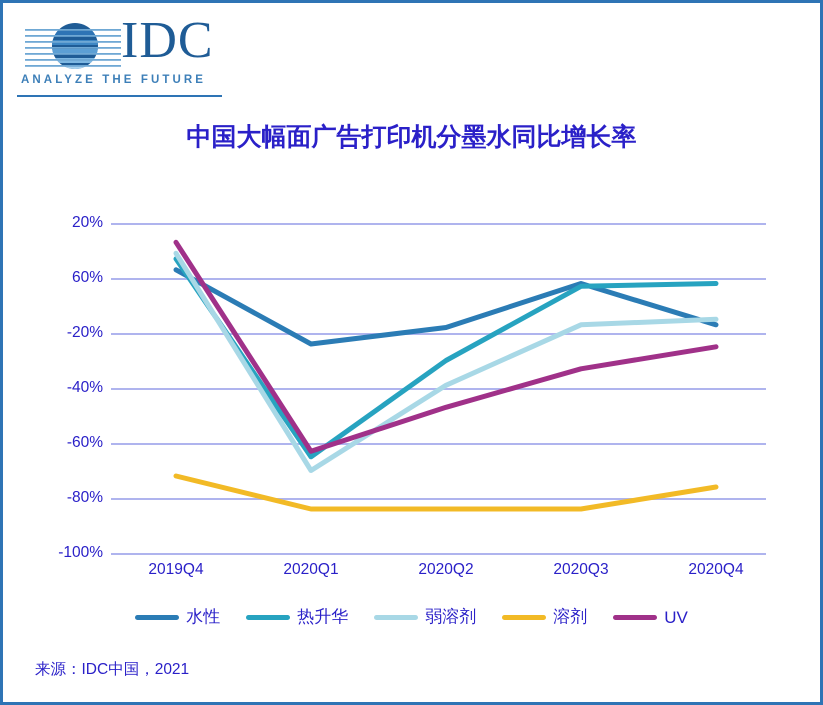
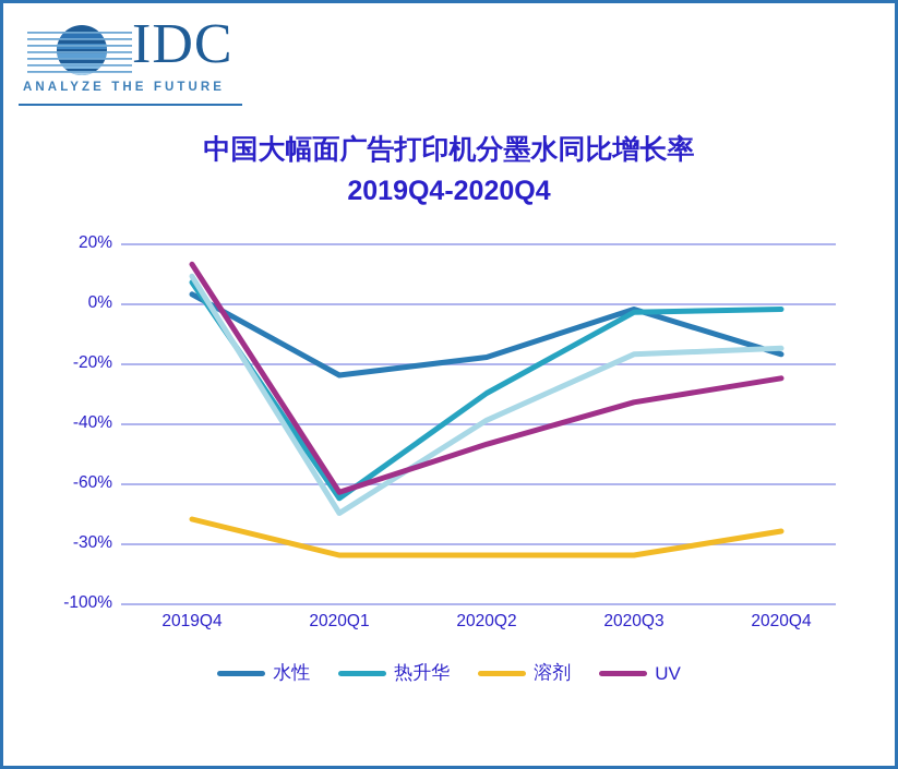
  IDC
  ANALYZE THE FUTURE
  中国大幅面广告打印机分墨水同比增长率
+ 2019Q4-2020Q4
  20%
- 60%
+ 0%
  -20%
  -40%
  -60%
- -80%
+ -30%
  -100%
  2019Q4
  2020Q1
  2020Q2
  2020Q3
  2020Q4
  水性
  热升华
- 弱溶剂
  溶剂
  UV
- 来源：IDC中国，2021
